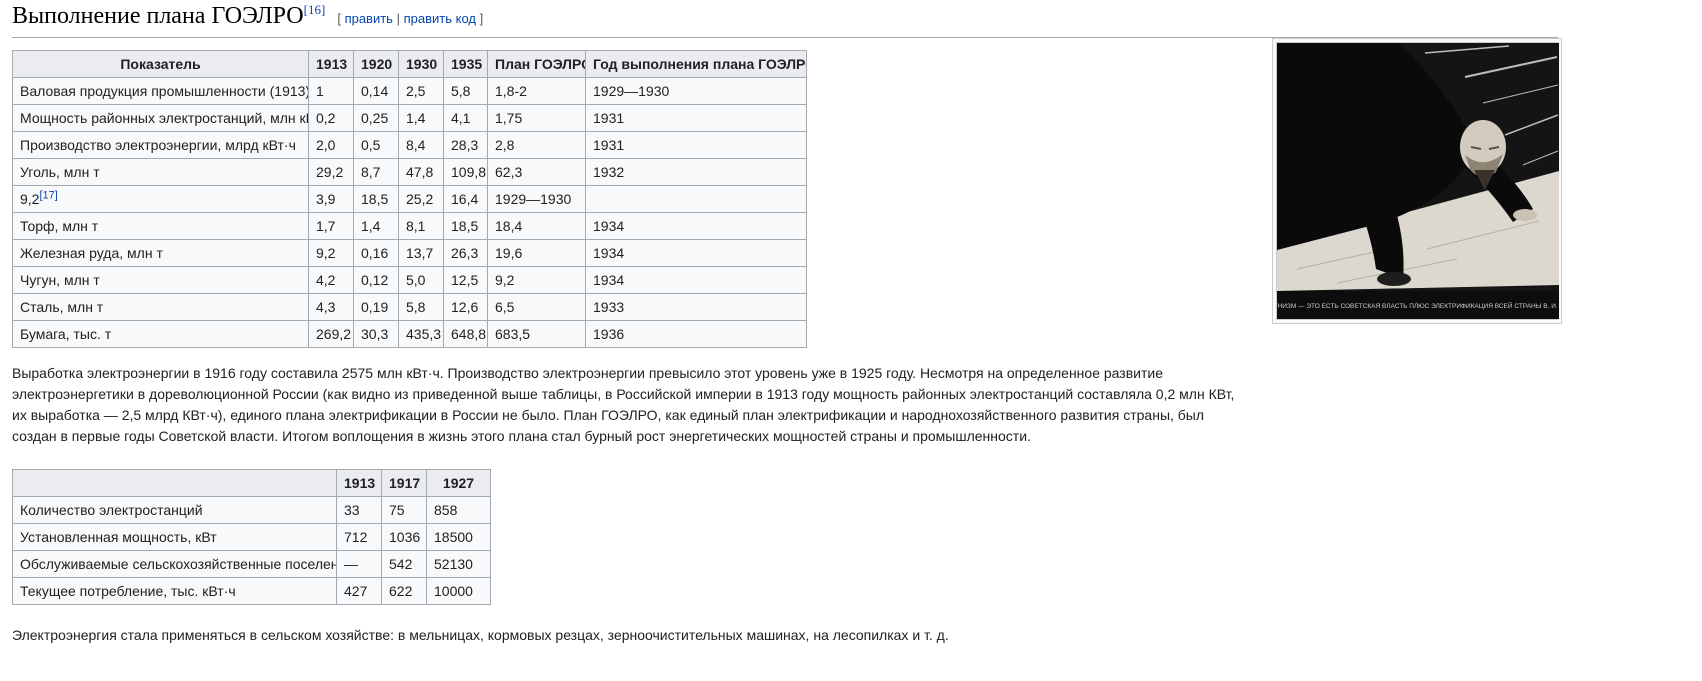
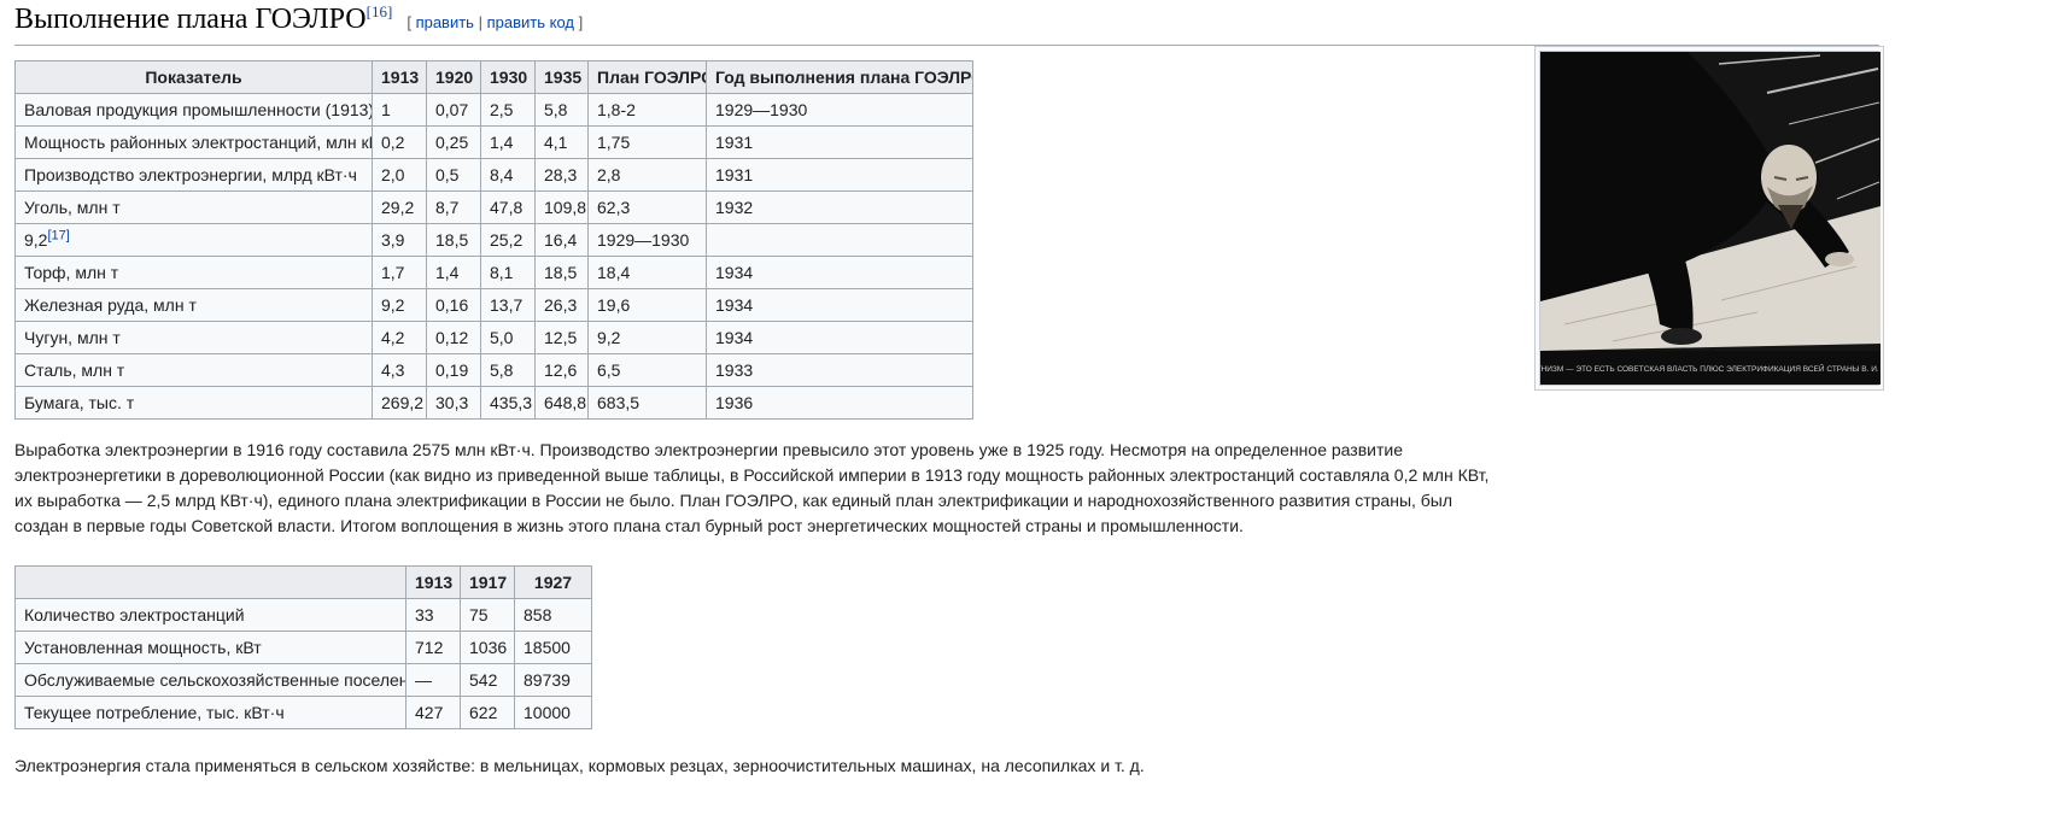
  Выполнение плана ГОЭЛРО[16][ править | править код ]
  Показатель	1913	1920	1930	1935	План ГОЭЛР	Год выполнения плана ГОЭЛР
- Валовая продукция промышленности (1913)	1	0,14	2,5	5,8	1,8-2	1929—1930
+ Валовая продукция промышленности (1913)	1	0,07	2,5	5,8	1,8-2	1929—1930
  Мощность районных электростанций, млн к	0,2	0,25	1,4	4,1	1,75	1931
  Производство электроэнергии, млрд кВт·ч	2,0	0,5	8,4	28,3	2,8	1931
  Уголь, млн т	29,2	8,7	47,8	109,8	62,3	1932
  9,2[17]	3,9	18,5	25,2	16,4	1929—1930
  Торф, млн т	1,7	1,4	8,1	18,5	18,4	1934
  Железная руда, млн т	9,2	0,16	13,7	26,3	19,6	1934
  Чугун, млн т	4,2	0,12	5,0	12,5	9,2	1934
  Сталь, млн т	4,3	0,19	5,8	12,6	6,5	1933
  Бумага, тыс. т	269,2	30,3	435,3	648,8	683,5	1936
  Выработка электроэнергии в 1916 году составила 2575 млн кВт·ч. Производство электроэнергии превысило этот уровень уже в 1925 году. Несмотря на определенное развитие электроэнергетики в дореволюционной России (как видно из приведенной выше таблицы, в Российской империи в 1913 году мощность районных электростанций составляла 0,2 млн КВт, их выработка — 2,5 млрд КВт·ч), единого плана электрификации в России не было. План ГОЭЛРО, как единый план электрификации и народнохозяйственного развития страны, был создан в первые годы Советской власти. Итогом воплощения в жизнь этого плана стал бурный рост энергетических мощностей страны и промышленности.
  	1913	1917	1927
  Количество электростанций	33	75	858
  Установленная мощность, кВт	712	1036	18500
- Обслуживаемые сельскохозяйственные поселен	—	542	52130
+ Обслуживаемые сельскохозяйственные поселен	—	542	89739
  Текущее потребление, тыс. кВт·ч	427	622	10000
  Электроэнергия стала применяться в сельском хозяйстве: в мельницах, кормовых резцах, зерноочистительных машинах, на лесопилках и т. д.
